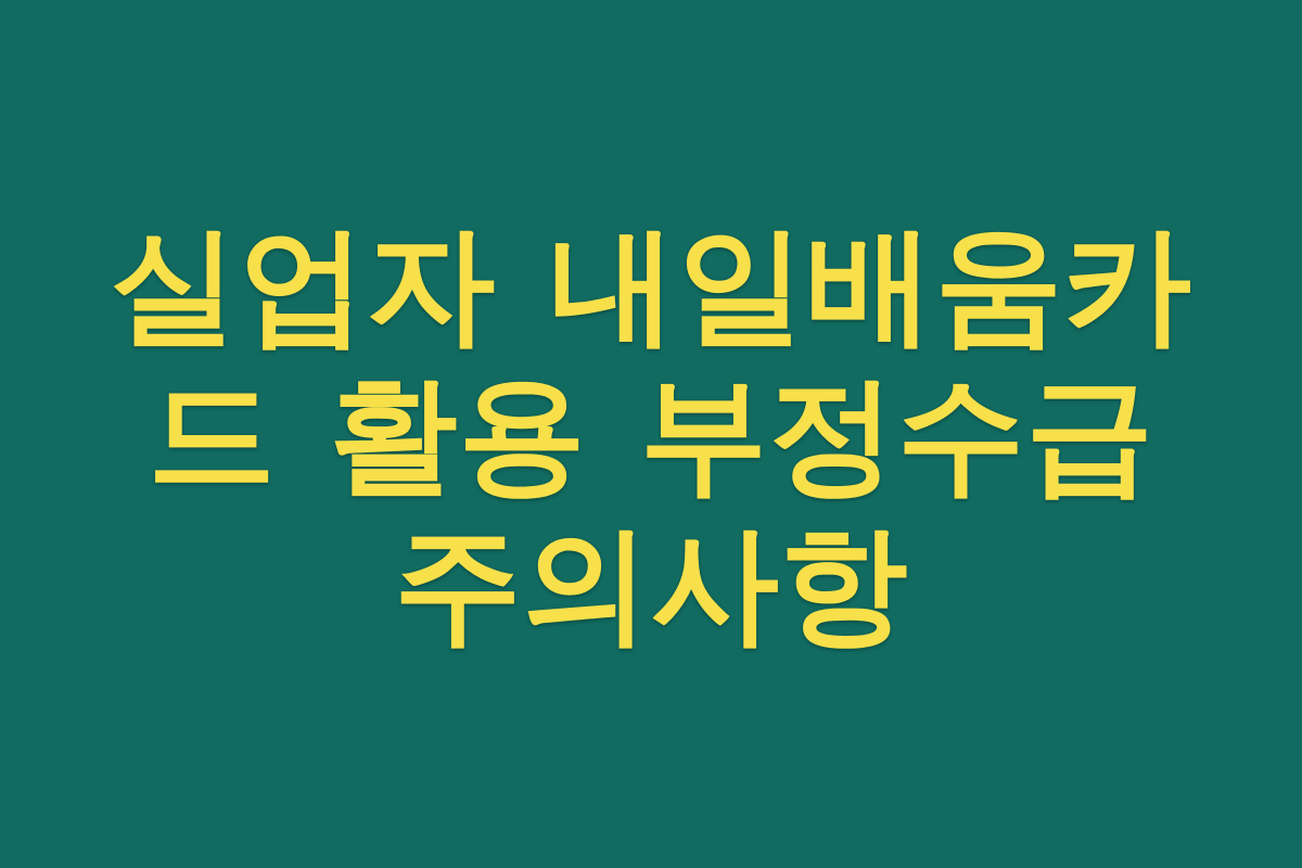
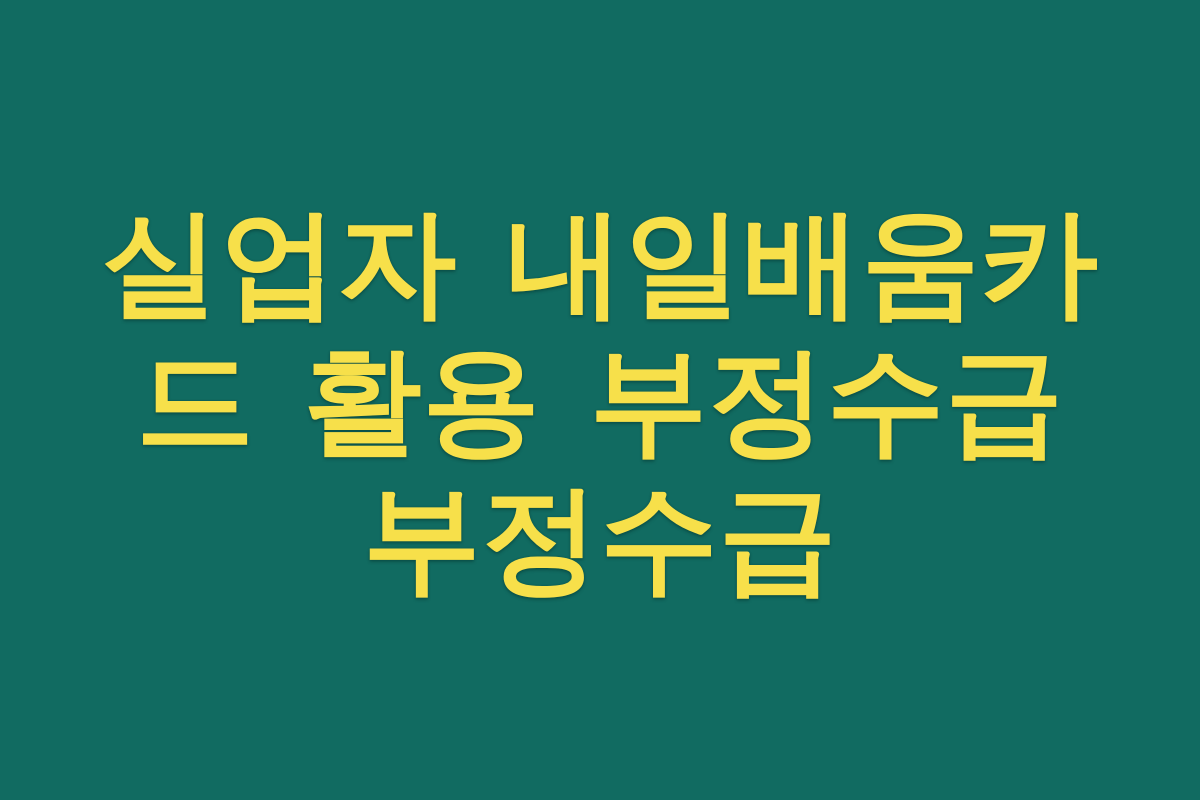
- 실업자 내일배움카드 활용 부정수급 주의사항
+ 실업자 내일배움카드 활용 부정수급 부정수급
